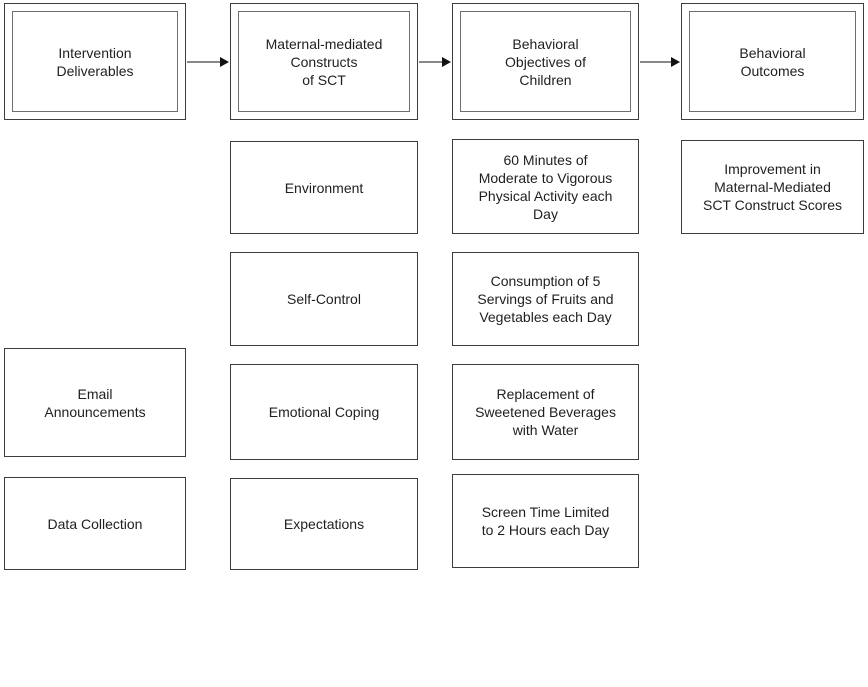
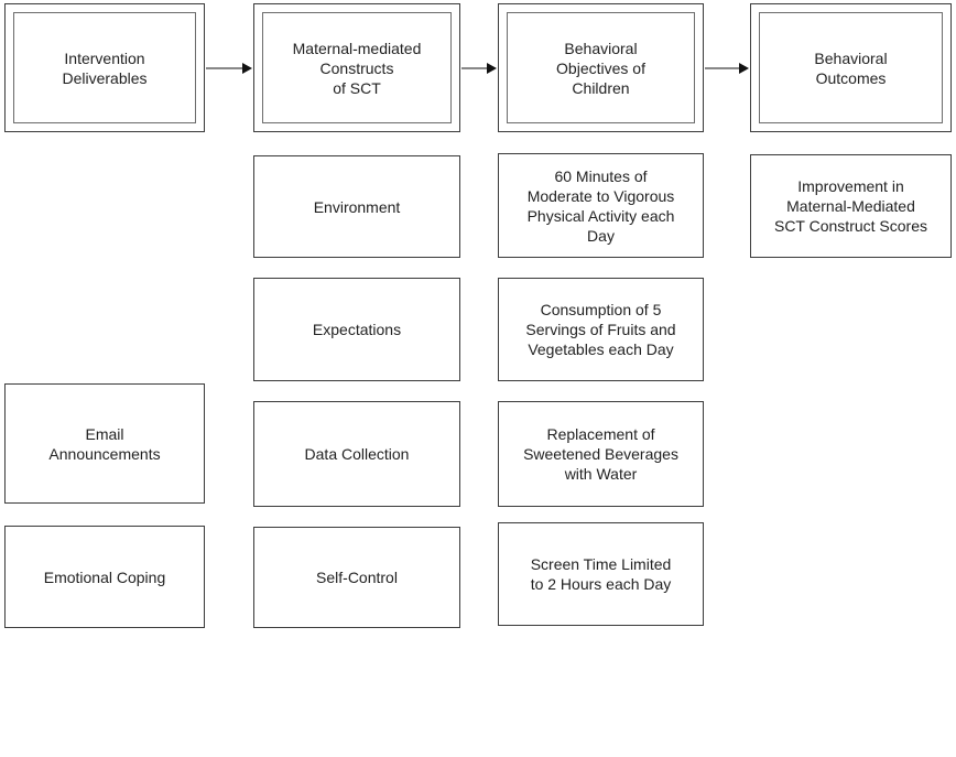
  Intervention
  Deliverables
  Maternal-mediated
  Constructs
  of SCT
  Behavioral
  Objectives of
  Children
  Behavioral
  Outcomes
  Email
  Announcements
- Data Collection
+ Emotional Coping
  Environment
- Self-Control
+ Expectations
- Emotional Coping
+ Data Collection
- Expectations
+ Self-Control
  60 Minutes of
  Moderate to Vigorous
  Physical Activity each
  Day
  Consumption of 5
  Servings of Fruits and
  Vegetables each Day
  Replacement of
  Sweetened Beverages
  with Water
  Screen Time Limited
  to 2 Hours each Day
  Improvement in
  Maternal-Mediated
  SCT Construct Scores
